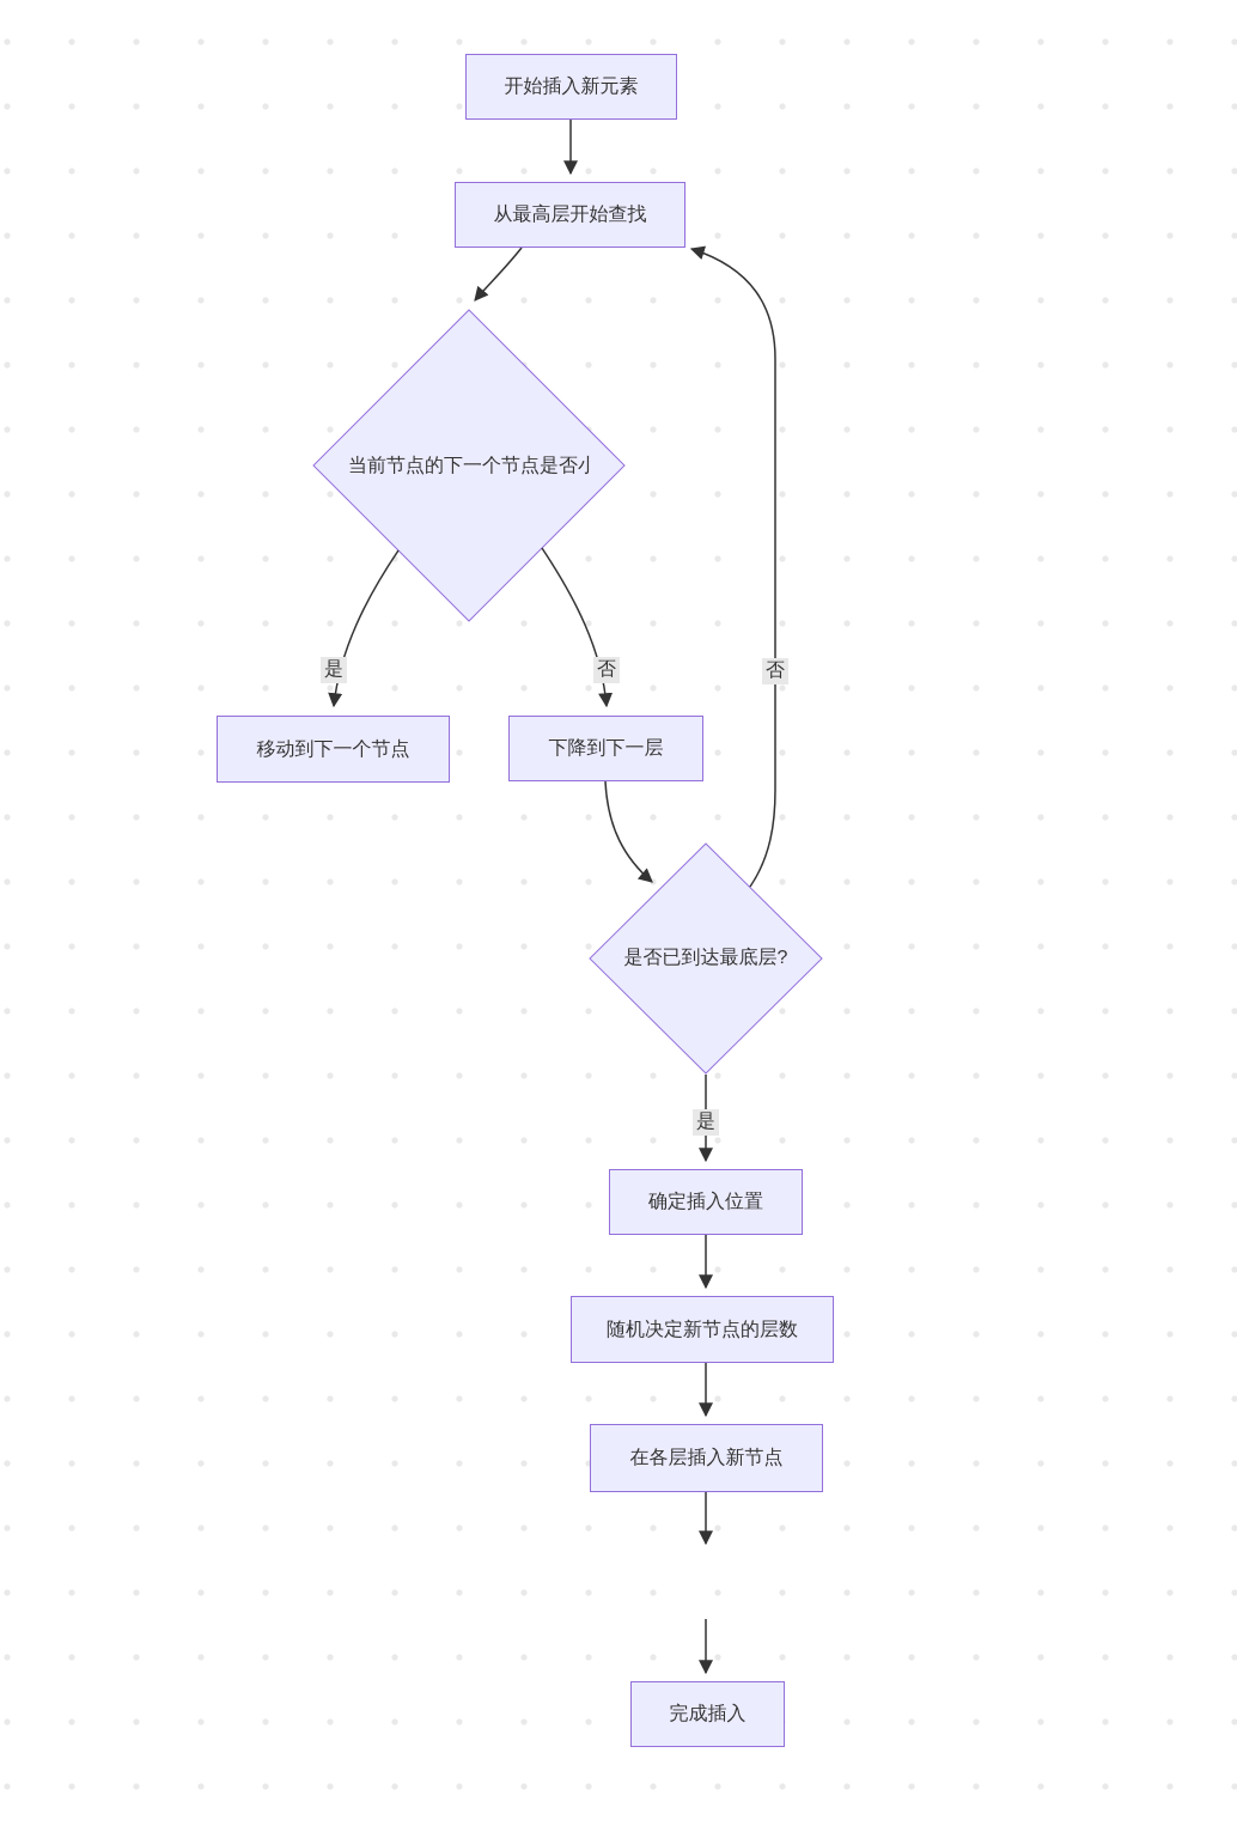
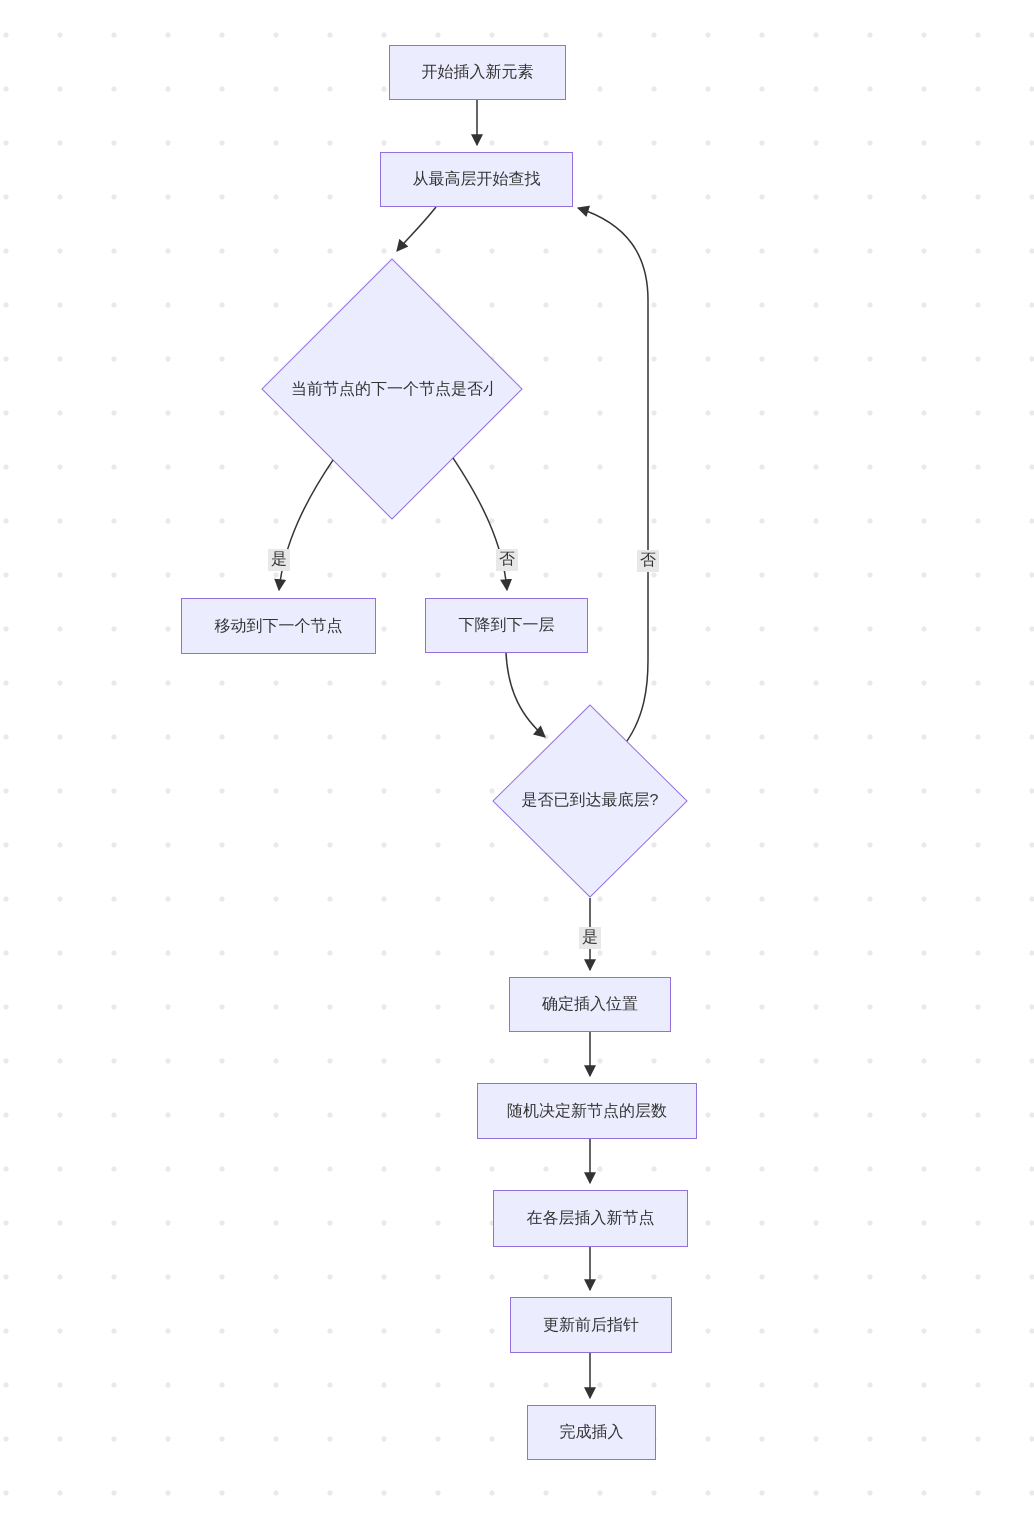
  开始插入新元素
  从最高层开始查找
  移动到下一个节点
  下降到下一层
  确定插入位置
  随机决定新节点的层数
  在各层插入新节点
+ 更新前后指针
  完成插入
  当前节点的下一个节点是否小
  是否已到达最底层?
  是
  否
  否
  是
